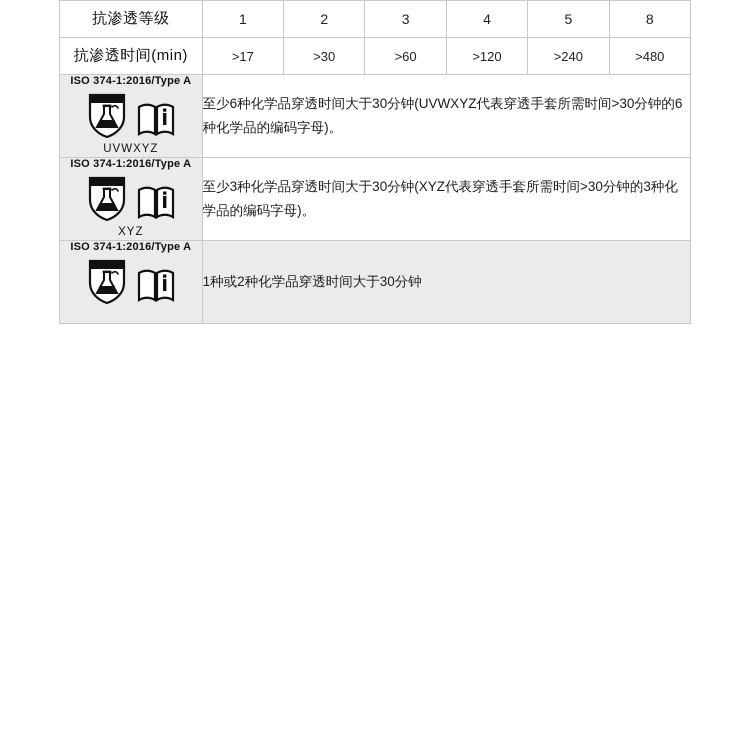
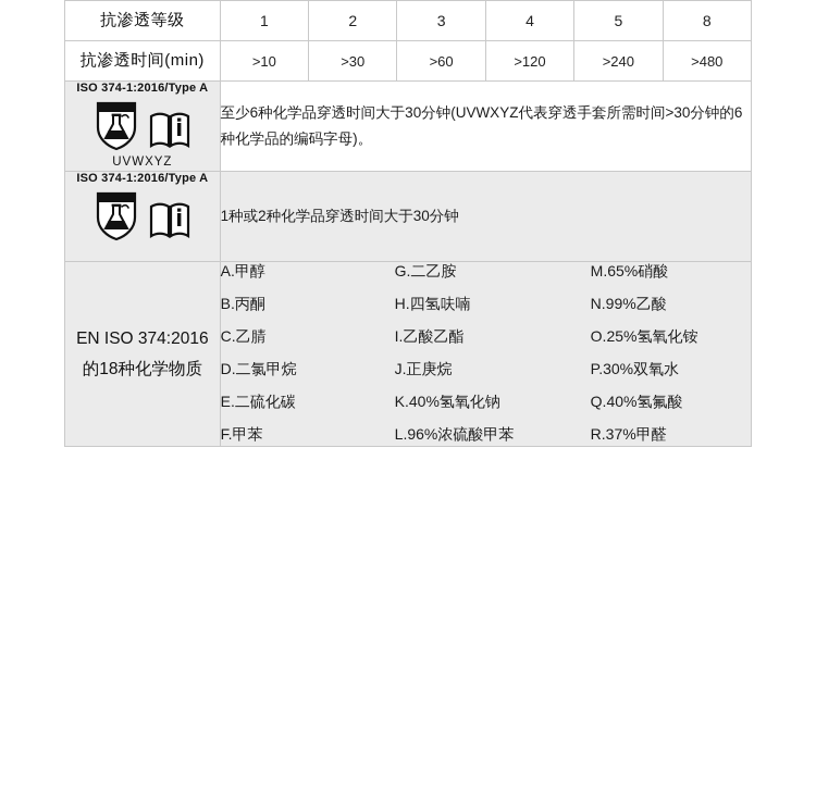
  抗渗透等级	1	2	3	4	5	8
- 抗渗透时间(min)	>17	>30	>60	>120	>240	>480
+ 抗渗透时间(min)	>10	>30	>60	>120	>240	>480
  ISO 374-1:2016/Type A UVWXYZ	至少6种化学品穿透时间大于30分钟(UVWXYZ代表穿透手套所需时间>30分钟的6种化学品的编码字母)。
- ISO 374-1:2016/Type A XYZ	至少3种化学品穿透时间大于30分钟(XYZ代表穿透手套所需时间>30分钟的3种化学品的编码字母)。
  ISO 374-1:2016/Type A	1种或2种化学品穿透时间大于30分钟
+ EN ISO 374:2016 的18种化学物质	A.甲醇 G.二乙胺 M.65%硝酸 B.丙酮 H.四氢呋喃 N.99%乙酸 C.乙腈 I.乙酸乙酯 O.25%氢氧化铵 D.二氯甲烷 J.正庚烷 P.30%双氧水 E.二硫化碳 K.40%氢氧化钠 Q.40%氢氟酸 F.甲苯 L.96%浓硫酸甲苯 R.37%甲醛
